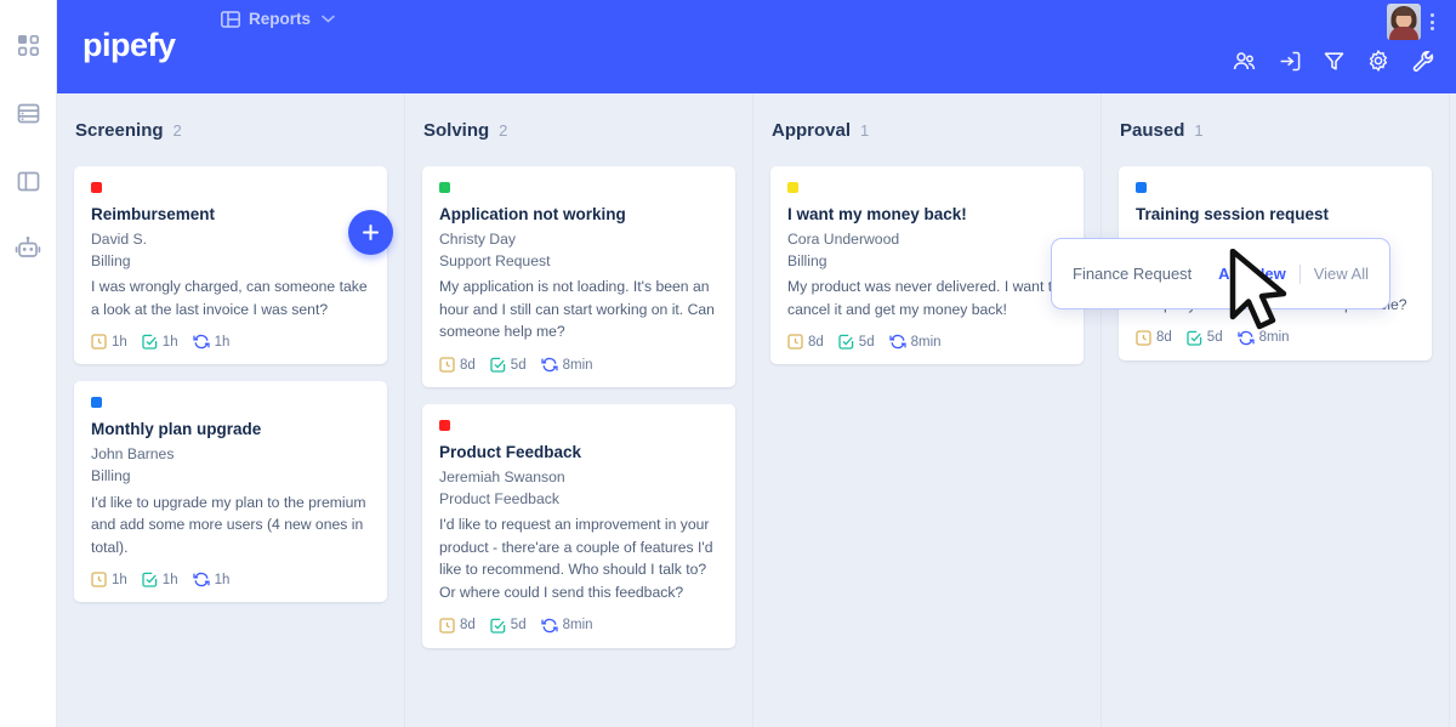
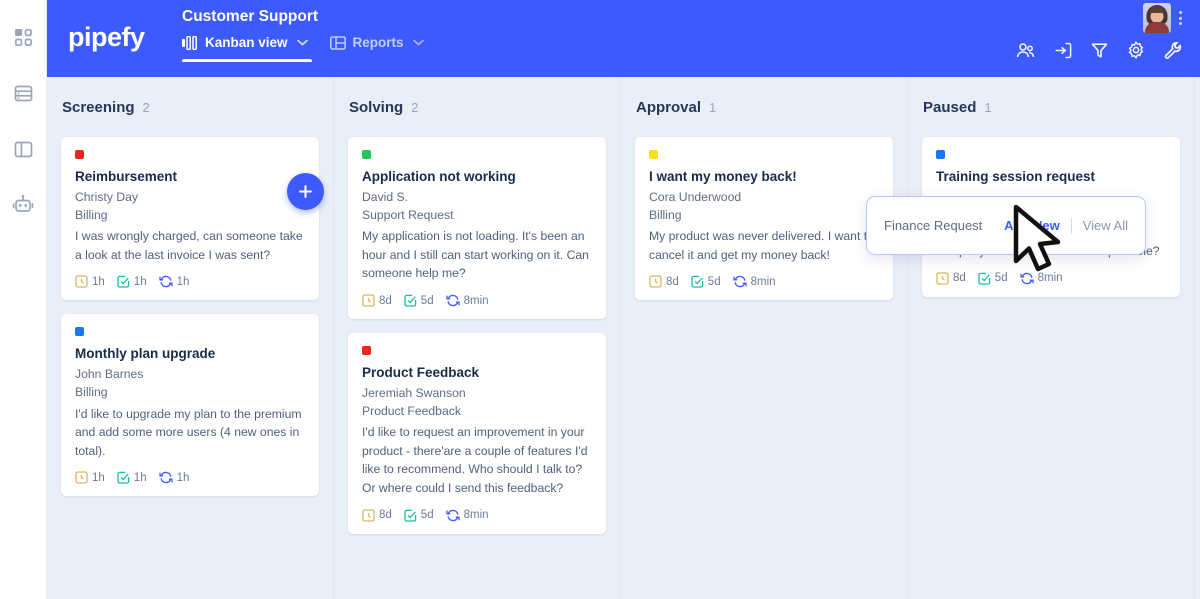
  pipefy
+ Customer Support
+ Kanban view
  Reports
  Screening
  2
  Reimbursement
- David S.
+ Christy Day
  Billing
  I was wrongly charged, can someone take a look at the last invoice I was sent?
  1h
  1h
  1h
  Monthly plan upgrade
  John Barnes
  Billing
  I'd like to upgrade my plan to the premium and add some more users (4 new ones in total).
  1h
  1h
  1h
  Solving
  2
  Application not working
- Christy Day
+ David S.
  Support Request
  My application is not loading. It's been an hour and I still can start working on it. Can someone help me?
  8d
  5d
  8min
  Product Feedback
  Jeremiah Swanson
  Product Feedback
  I'd like to request an improvement in your product - there'are a couple of features I'd like to recommend. Who should I talk to? Or where could I send this feedback?
  8d
  5d
  8min
  Approval
  1
  I want my money back!
  Cora Underwood
  Billing
  My product was never delivered. I want cancel it and get my money back!
  8d
  5d
  8min
  Paused
  1
  Training session request
  8d
  5d
  8min
  Finance Request
  View All
